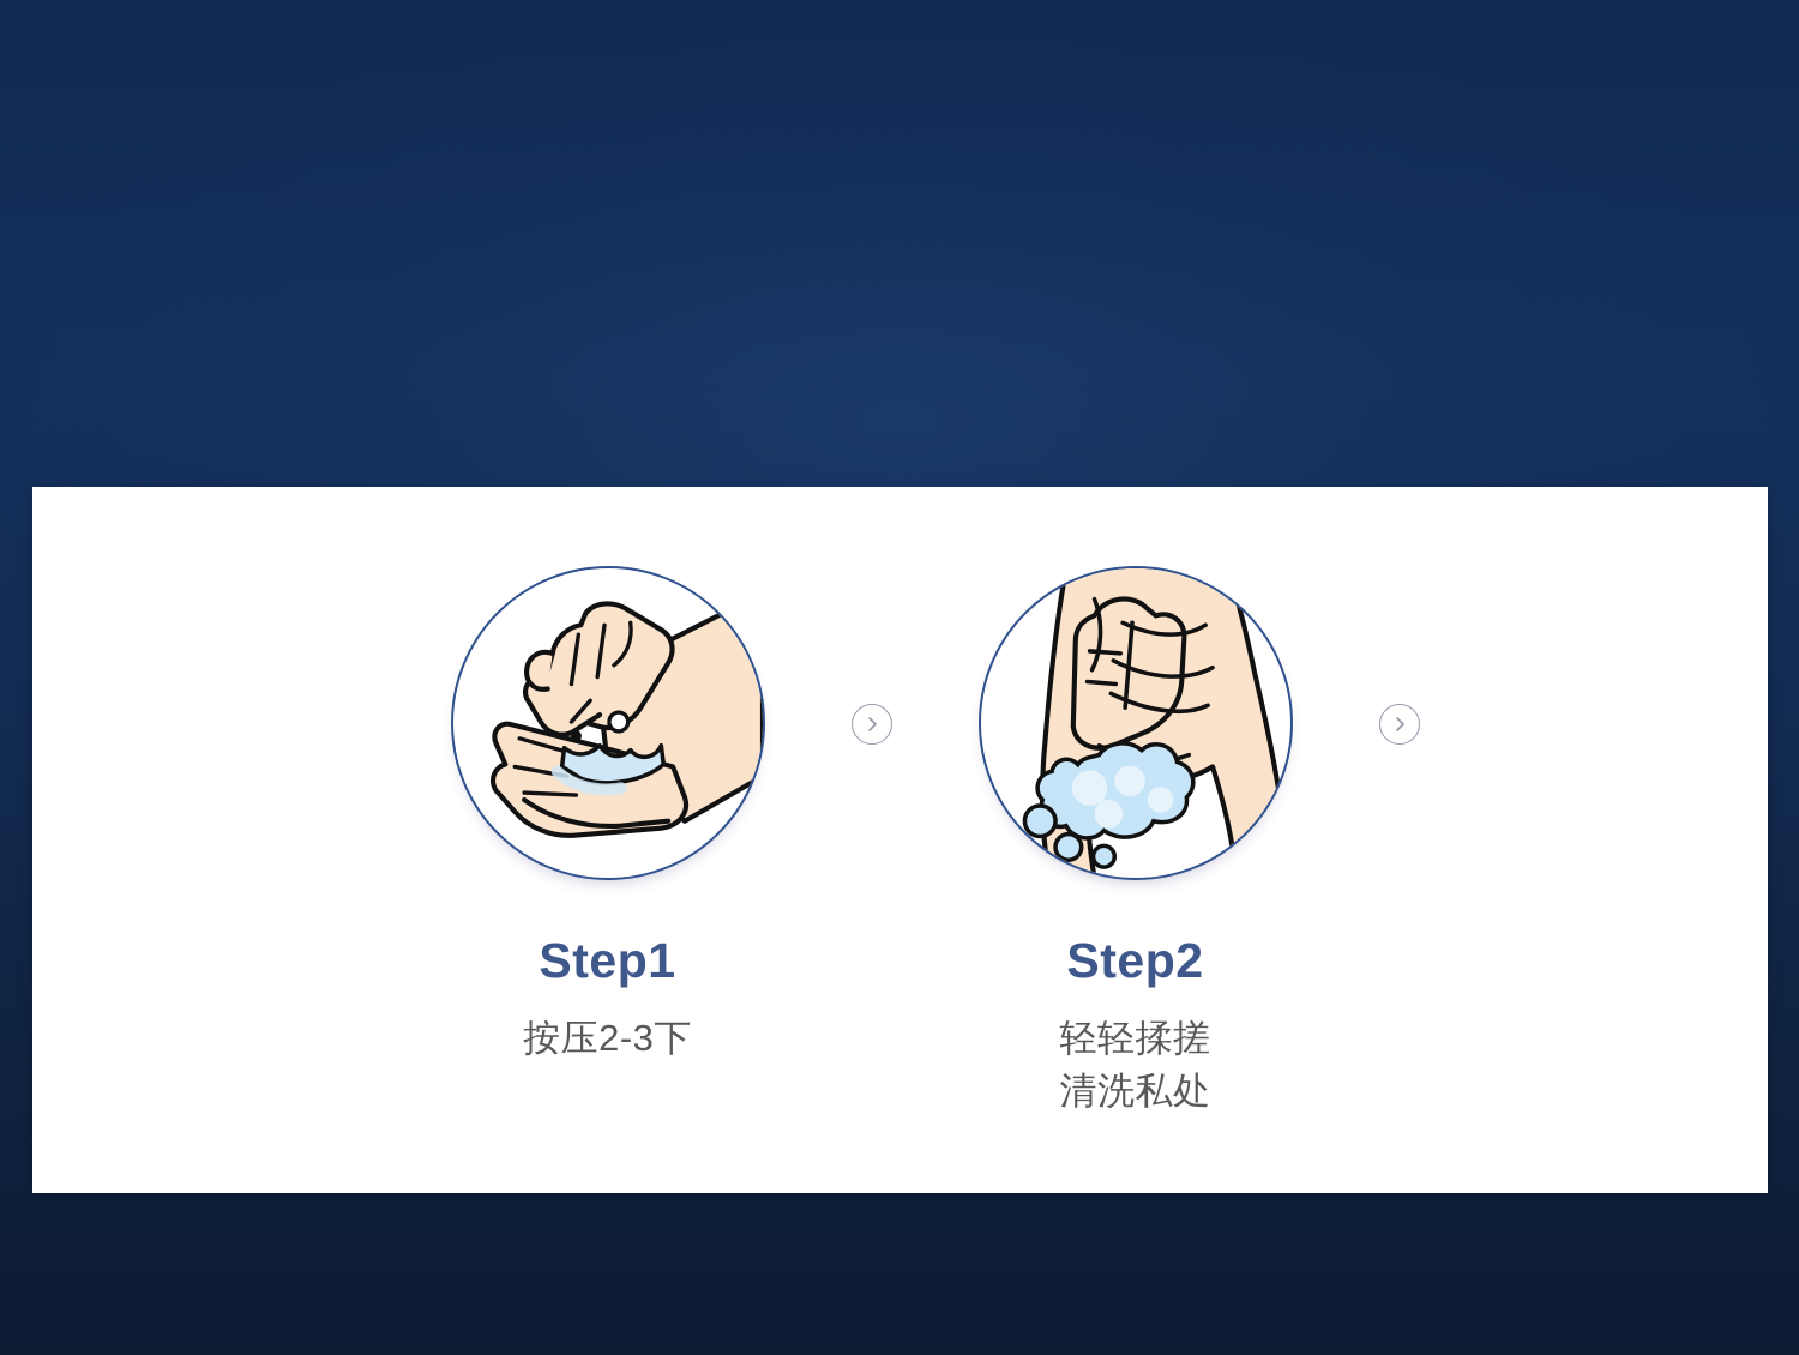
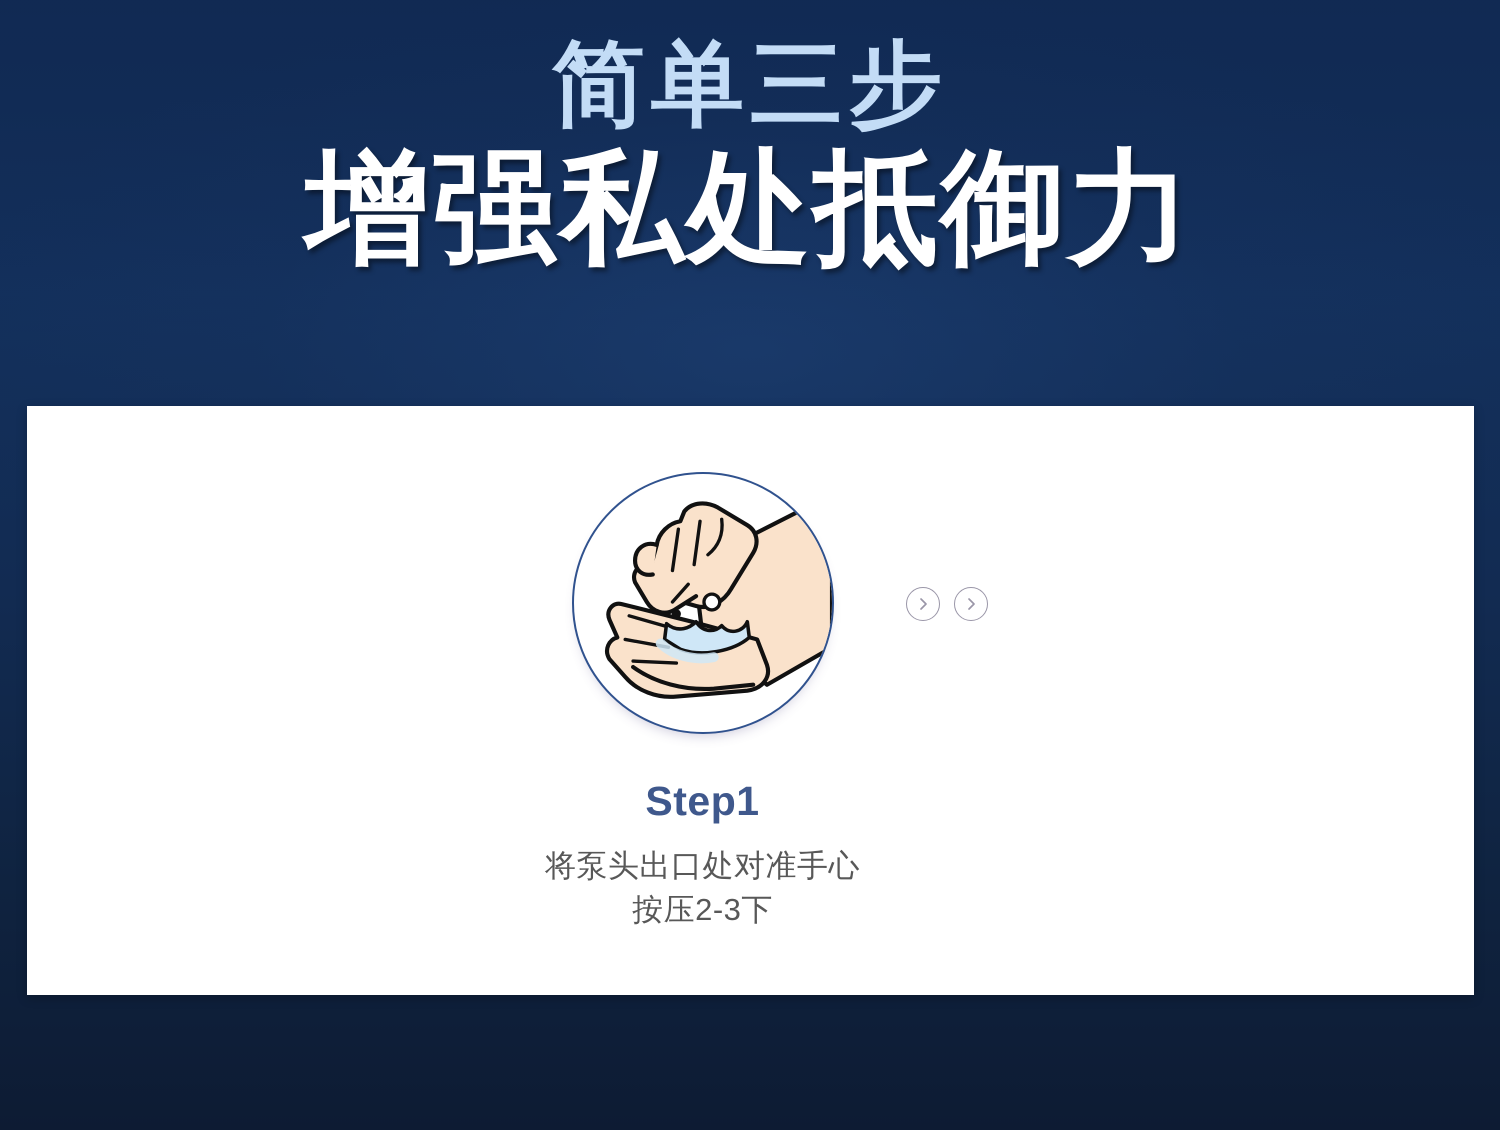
+ 简单三步
+ 增强私处抵御力
  Step1
+ 将泵头出口处对准手心
  按压2-3下
- Step2
- 轻轻揉搓
- 清洗私处
